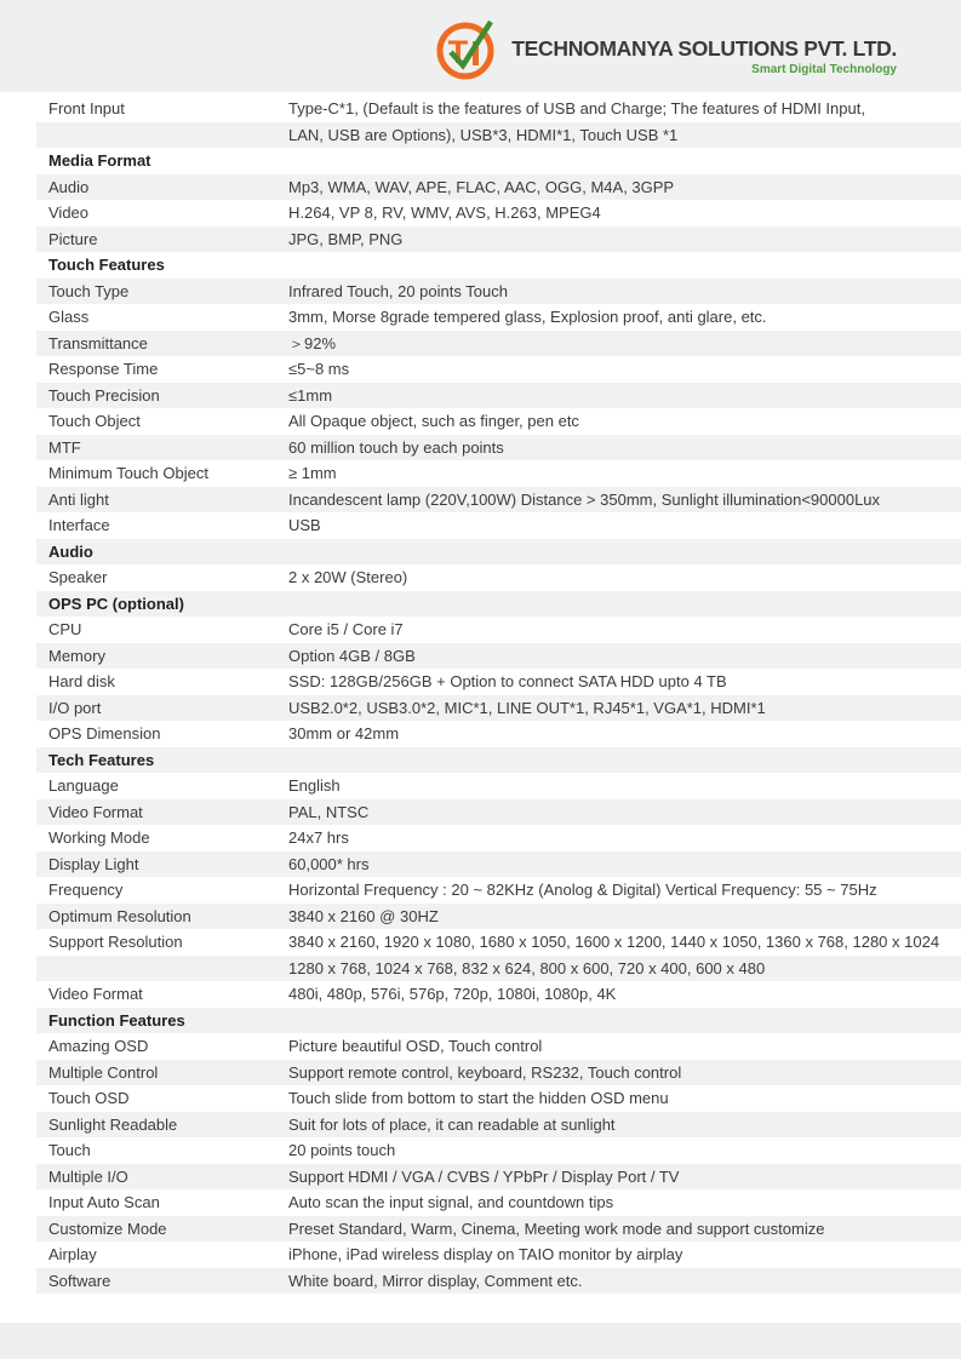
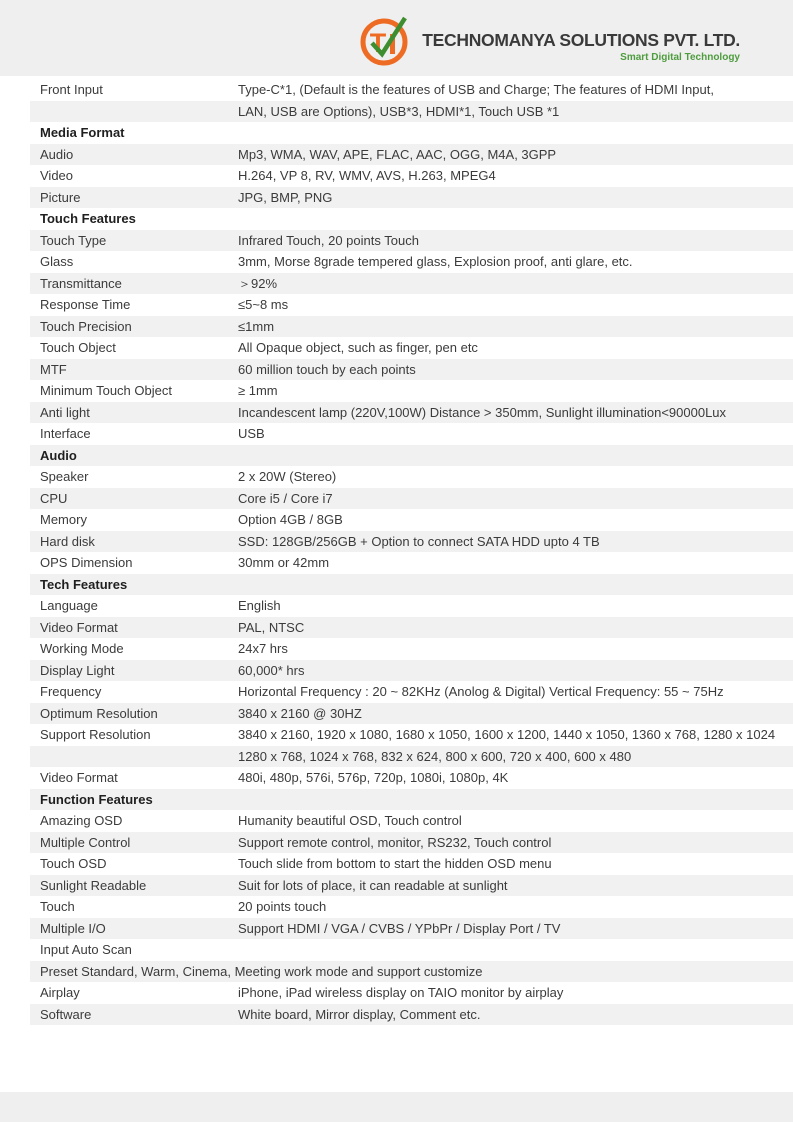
  T
  TECHNOMANYA SOLUTIONS PVT. LTD.
  Smart Digital Technology
  Front Input
  Type-C*1, (Default is the features of USB and Charge; The features of HDMI Input,
  LAN, USB are Options), USB*3, HDMI*1, Touch USB *1
  Media Format
  Audio
  Mp3, WMA, WAV, APE, FLAC, AAC, OGG, M4A, 3GPP
  Video
  H.264, VP 8, RV, WMV, AVS, H.263, MPEG4
  Picture
  JPG, BMP, PNG
  Touch Features
  Touch Type
  Infrared Touch, 20 points Touch
  Glass
  3mm, Morse 8grade tempered glass, Explosion proof, anti glare, etc.
  Transmittance
  ＞92%
  Response Time
  ≤5~8 ms
  Touch Precision
  ≤1mm
  Touch Object
  All Opaque object, such as finger, pen etc
  MTF
  60 million touch by each points
  Minimum Touch Object
  ≥ 1mm
  Anti light
  Incandescent lamp (220V,100W) Distance > 350mm, Sunlight illumination<90000Lux
  Interface
  USB
  Audio
  Speaker
  2 x 20W (Stereo)
- OPS PC (optional)
  CPU
  Core i5 / Core i7
  Memory
  Option 4GB / 8GB
  Hard disk
  SSD: 128GB/256GB + Option to connect SATA HDD upto 4 TB
- I/O port
- USB2.0*2, USB3.0*2, MIC*1, LINE OUT*1, RJ45*1, VGA*1, HDMI*1
  OPS Dimension
  30mm or 42mm
  Tech Features
  Language
  English
  Video Format
  PAL, NTSC
  Working Mode
  24x7 hrs
  Display Light
  60,000* hrs
  Frequency
  Horizontal Frequency : 20 ~ 82KHz (Anolog & Digital) Vertical Frequency: 55 ~ 75Hz
  Optimum Resolution
  3840 x 2160 @ 30HZ
  Support Resolution
  3840 x 2160, 1920 x 1080, 1680 x 1050, 1600 x 1200, 1440 x 1050, 1360 x 768, 1280 x 1024
  1280 x 768, 1024 x 768, 832 x 624, 800 x 600, 720 x 400, 600 x 480
  Video Format
  480i, 480p, 576i, 576p, 720p, 1080i, 1080p, 4K
  Function Features
  Amazing OSD
- Picture beautiful OSD, Touch control
+ Humanity beautiful OSD, Touch control
  Multiple Control
- Support remote control, keyboard, RS232, Touch control
+ Support remote control, monitor, RS232, Touch control
  Touch OSD
  Touch slide from bottom to start the hidden OSD menu
  Sunlight Readable
  Suit for lots of place, it can readable at sunlight
  Touch
  20 points touch
  Multiple I/O
  Support HDMI / VGA / CVBS / YPbPr / Display Port / TV
  Input Auto Scan
- Auto scan the input signal, and countdown tips
- Customize Mode
  Preset Standard, Warm, Cinema, Meeting work mode and support customize
  Airplay
  iPhone, iPad wireless display on TAIO monitor by airplay
  Software
  White board, Mirror display, Comment etc.
